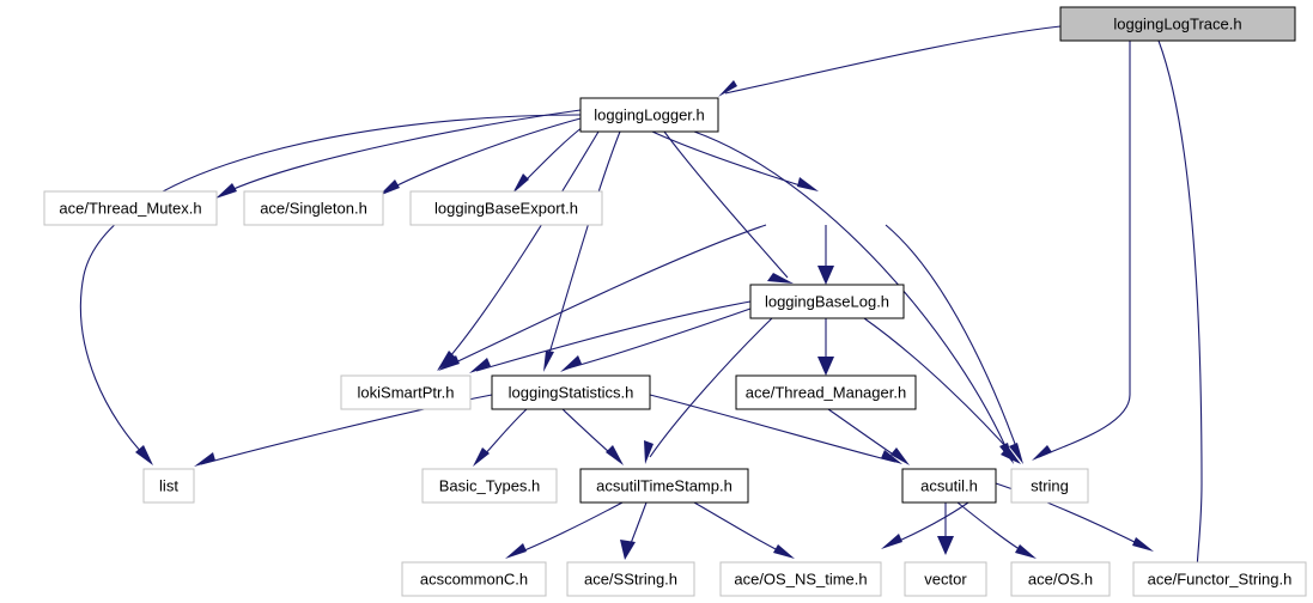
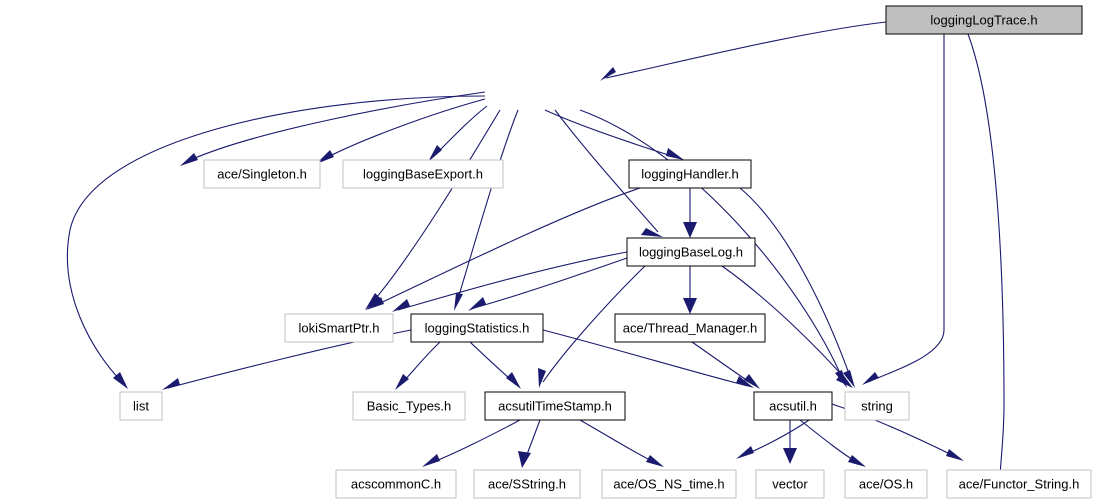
  loggingLogTrace.h
- loggingLogger.h
- ace/Thread_Mutex.h
  ace/Singleton.h
  loggingBaseExport.h
+ loggingHandler.h
  loggingBaseLog.h
  lokiSmartPtr.h
  loggingStatistics.h
  ace/Thread_Manager.h
  list
  Basic_Types.h
  acsutilTimeStamp.h
  acsutil.h
  string
  acscommonC.h
  ace/SString.h
  ace/OS_NS_time.h
  vector
  ace/OS.h
  ace/Functor_String.h
